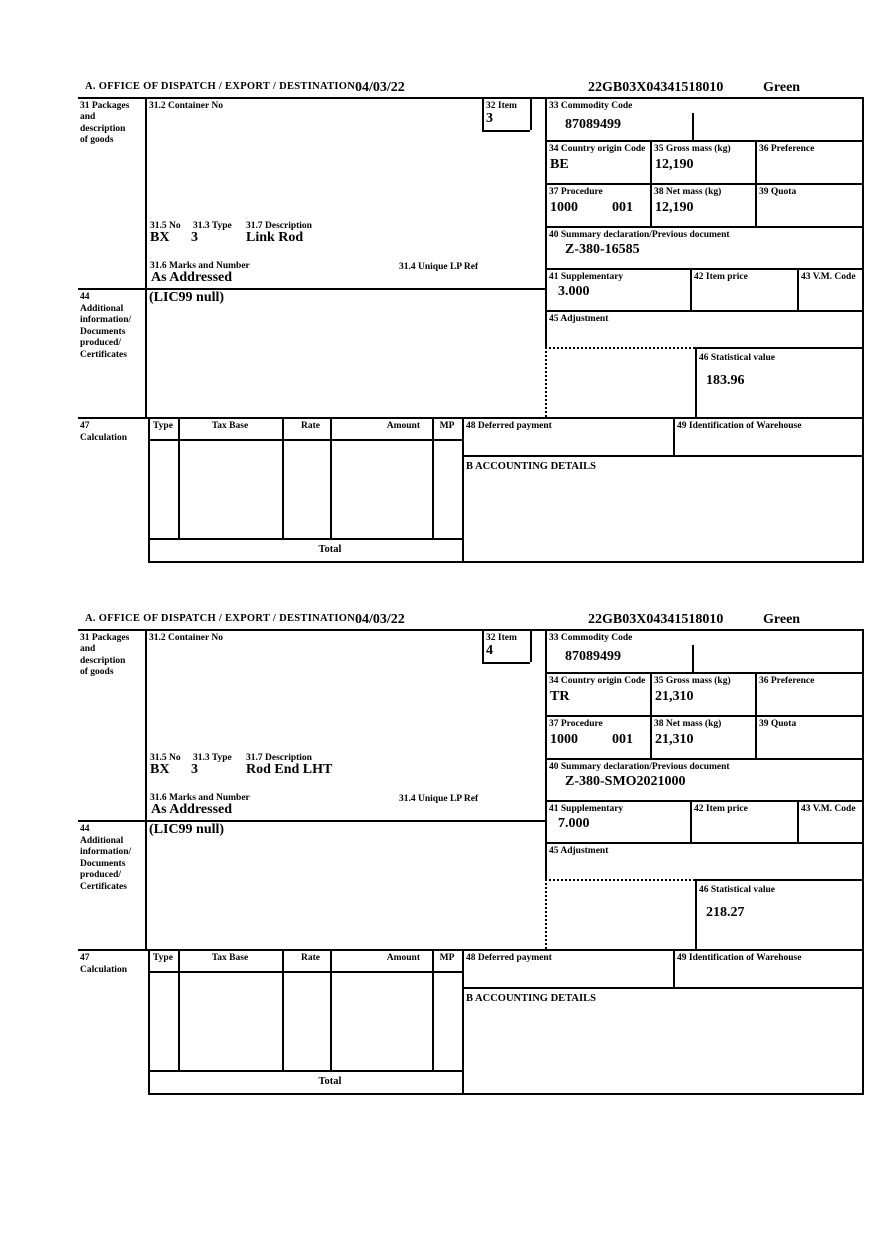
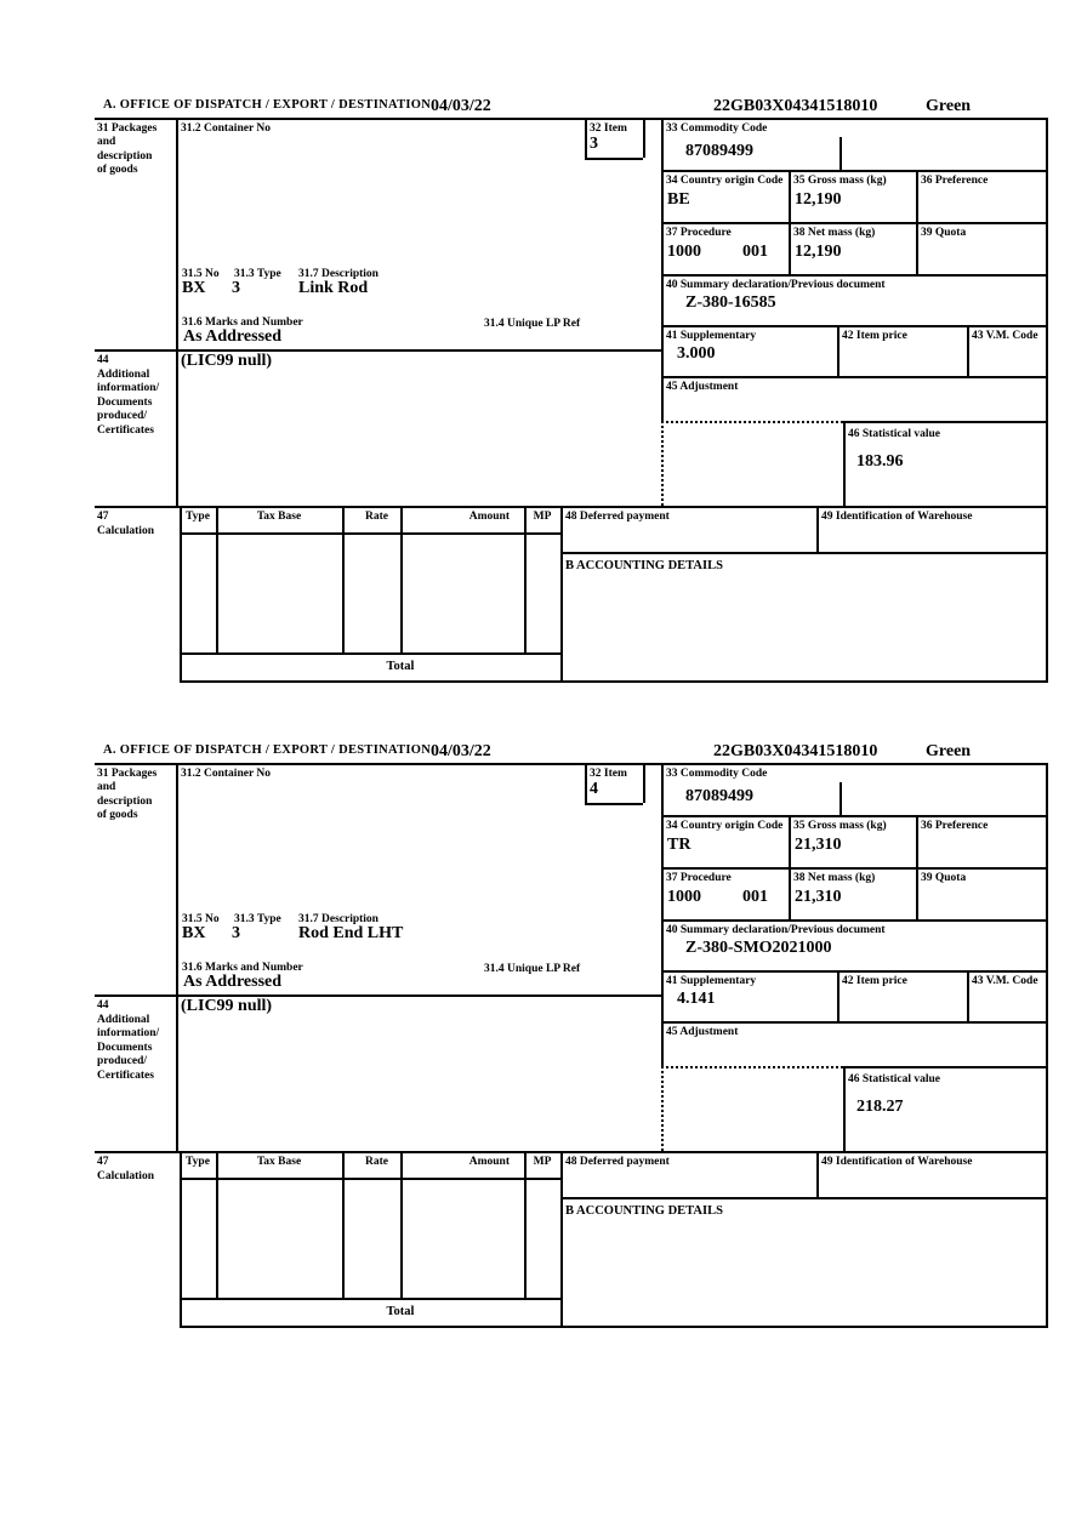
  A. OFFICE OF DISPATCH / EXPORT / DESTINATION
  04/03/22
  22GB03X04341518010
  Green
  31 Packages and description of goods
  31.2 Container No
  32 Item
  3
  33 Commodity Code
  87089499
  34 Country origin Code
  BE
  35 Gross mass (kg)
  12,190
  36 Preference
  37 Procedure
  1000
  001
  38 Net mass (kg)
  12,190
  39 Quota
  31.5 No
  31.3 Type
  31.7 Description
  BX
  3
  Link Rod
  31.6 Marks and Number
  31.4 Unique LP Ref
  As Addressed
  40 Summary declaration/Previous document
  Z-380-16585
  41 Supplementary
  3.000
  42 Item price
  43 V.M. Code
  44
  Additional information/ Documents produced/ Certificates
  (LIC99 null)
  45 Adjustment
  46 Statistical value
  183.96
  47
  Calculation
  Type
  Tax Base
  Rate
  Amount
  MP
  48 Deferred payment
  49 Identification of Warehouse
  B ACCOUNTING DETAILS
  Total
  A. OFFICE OF DISPATCH / EXPORT / DESTINATION
  04/03/22
  22GB03X04341518010
  Green
  31 Packages and description of goods
  31.2 Container No
  32 Item
  4
  33 Commodity Code
  87089499
  34 Country origin Code
  TR
  35 Gross mass (kg)
  21,310
  36 Preference
  37 Procedure
  1000
  001
  38 Net mass (kg)
  21,310
  39 Quota
  31.5 No
  31.3 Type
  31.7 Description
  BX
  3
  Rod End LHT
  31.6 Marks and Number
  31.4 Unique LP Ref
  As Addressed
  40 Summary declaration/Previous document
  Z-380-SMO2021000
  41 Supplementary
- 7.000
+ 4.141
  42 Item price
  43 V.M. Code
  44
  Additional information/ Documents produced/ Certificates
  (LIC99 null)
  45 Adjustment
  46 Statistical value
  218.27
  47
  Calculation
  Type
  Tax Base
  Rate
  Amount
  MP
  48 Deferred payment
  49 Identification of Warehouse
  B ACCOUNTING DETAILS
  Total
